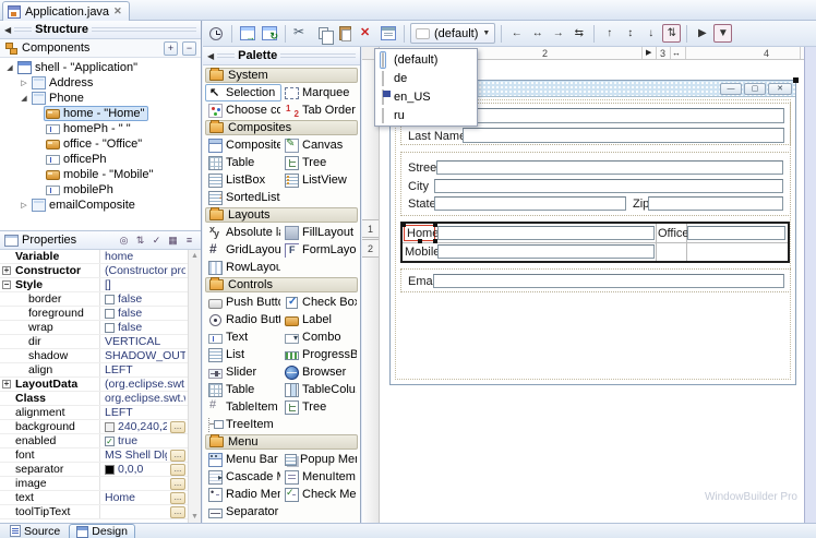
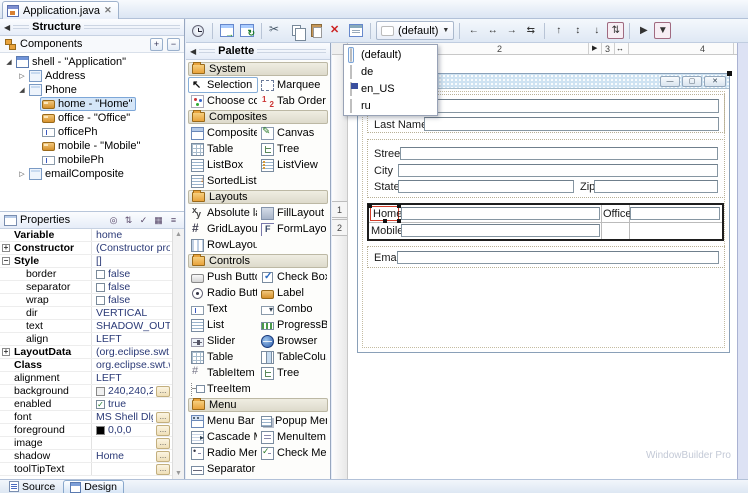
  Application.java
  ✕
  ◀
  Structure
  Components
  +
  −
  shell - "Application"
  Address
  Phone
  home - "Home"
- homePh - " "
  office - "Office"
  officePh
  mobile - "Mobile"
  mobilePh
  emailComposite
  Properties
  ◎
  ⇅
  ✓
  ▦
  ≡
  Variable
  home
  +
  Constructor
  (Constructor pro
  −
  Style
  []
  border
  false
- foreground
+ separator
  false
  wrap
  false
  dir
  VERTICAL
- shadow
+ text
  SHADOW_OUT
  align
  LEFT
  +
  LayoutData
  Class
  alignment
  LEFT
  background
  240,240,2
  ...
  enabled
  ✓
  true
  font
  MS Shell Dl
  ...
- separator
+ foreground
  0,0,0
  ...
  image
  ...
- text
+ shadow
  Home
  ...
  toolTipText
  ...
  (default)
  ←
  ↔
  →
  ⇆
  ↑
  ↕
  ↓
  ⇅
  ▶
  ▼
  ◀
  Palette
  System
  Selection
  Marquee
  Choose co
  Tab Order
  Composites
  Composite
  Canvas
  Table
  Tree
  ListBox
  ListView
  SortedList
  Layouts
  FillLayout
  GridLayou
  FormLayo
  RowLayou
  Controls
  Push Butt
  Check Bo
  Radio Butt
  Label
  Text
  Combo
  List
  ProgressB
  Slider
  Browser
  Table
  TableColu
  TableItem
  Tree
  TreeItem
  Menu
  Menu Bar
  Popup Me
  MenuItem
  Separator
  2
  3
  4
  ↔
  1
  2
  Last Nam
  Stree
  City
  State
  Zip
  Home
  Office
  Mobil
  WindowBuilder Pro
  (default)
  de
  en_US
  ru
  Source
  Design
